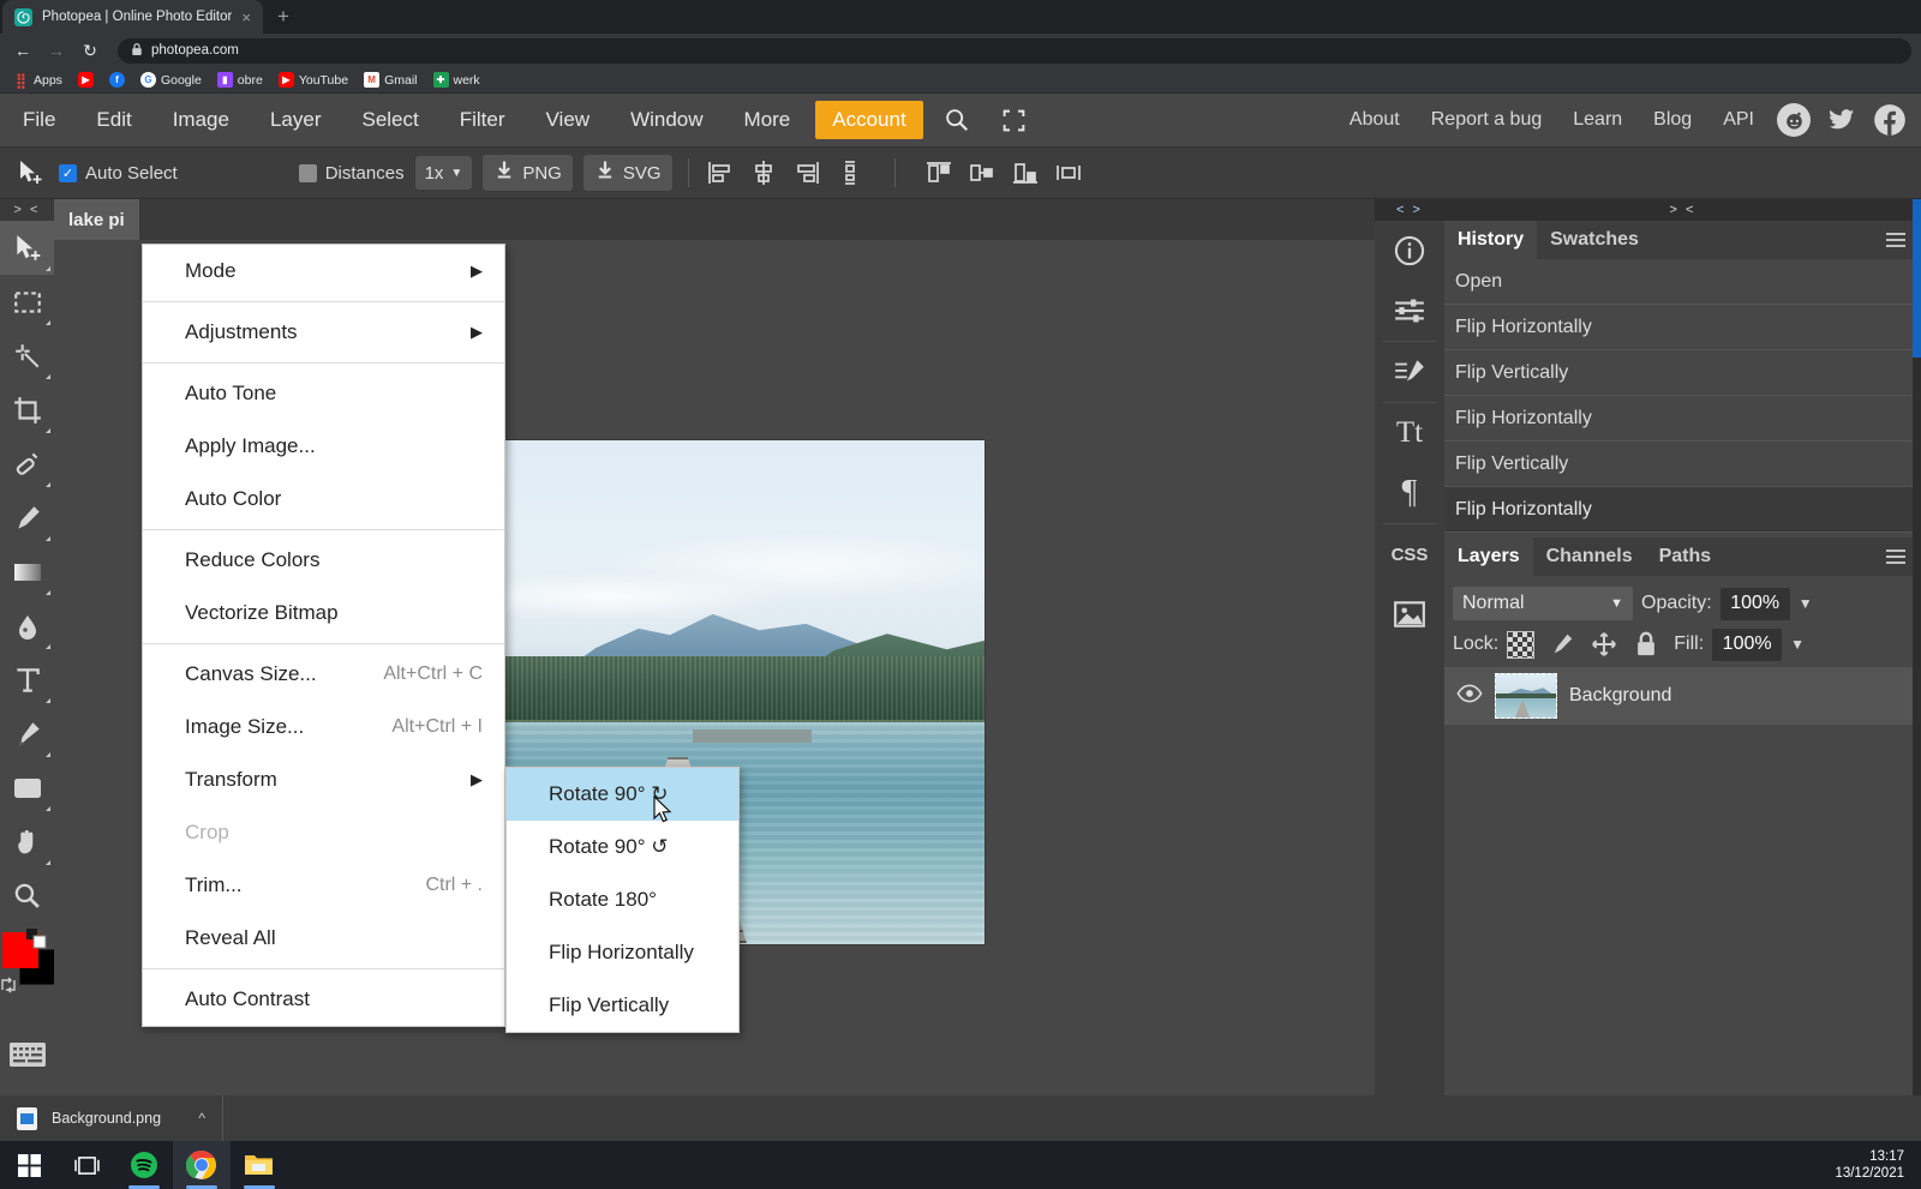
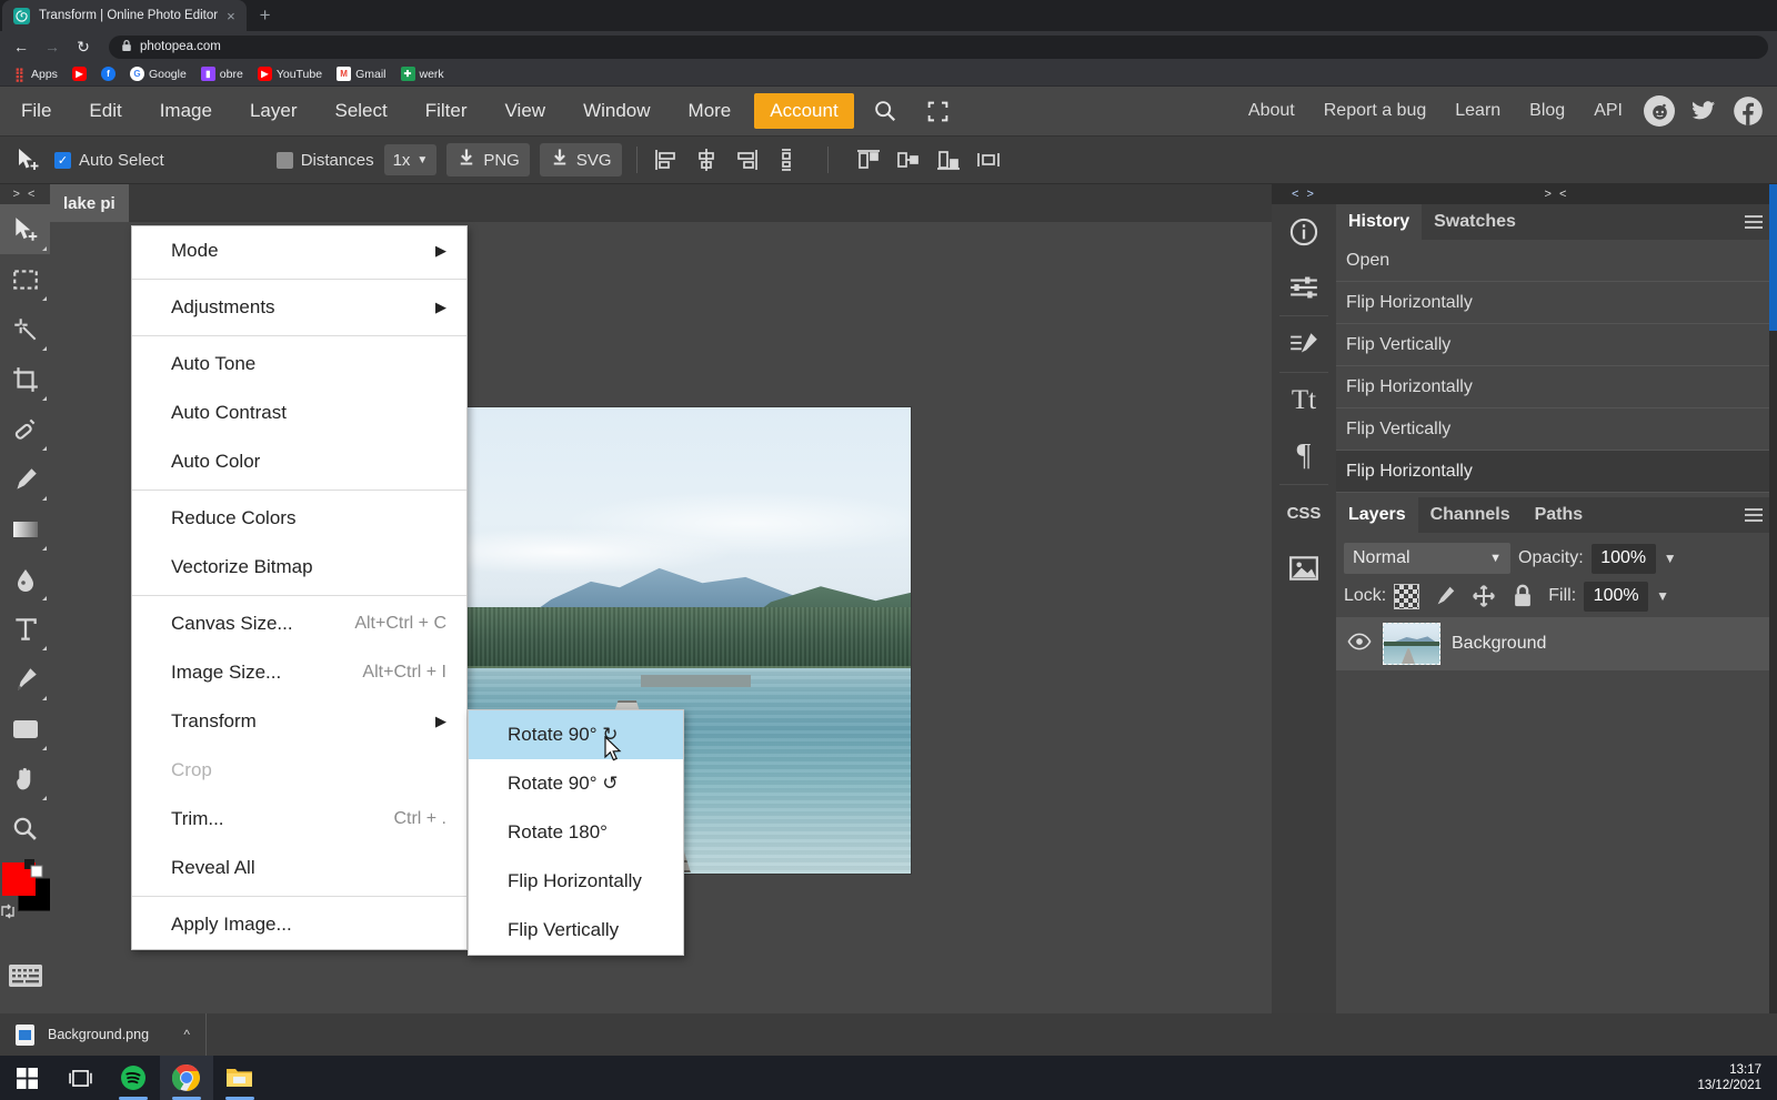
- Photopea | Online Photo Editor
+ Transform | Online Photo Editor
  ×
  +
  ←
  →
  ↻
  photopea.com
  ⣿
  Apps
  ▶
  f
  G
  Google
  ▮
  obre
  ▶
  YouTube
  M
  Gmail
  ✚
  werk
  File
  Edit
  Image
  Layer
  Select
  Filter
  View
  Window
  More
  Account
  About
  Report a bug
  Learn
  Blog
  API
  ✓
  Auto Select
  Distances
  1x
  ▼
  PNG
  SVG
  > <
  lake pi
  < >
  Tt
  ¶
  CSS
  > <
  History
  Swatches
  Open
  Flip Horizontally
  Flip Vertically
  Flip Horizontally
  Flip Vertically
  Flip Horizontally
  Layers
  Channels
  Paths
  Normal
  ▼
  Opacity:
  100%
  ▼
  Lock:
  Fill:
  100%
  ▼
  Background
  Mode
  ▶
  Adjustments
  ▶
  Auto Tone
- Apply Image...
+ Auto Contrast
  Auto Color
  Reduce Colors
  Vectorize Bitmap
  Canvas Size...
  Alt+Ctrl + C
  Image Size...
  Alt+Ctrl + I
  Transform
  ▶
  Crop
  Trim...
  Ctrl + .
  Reveal All
- Auto Contrast
+ Apply Image...
  Rotate 90° ↻
  Rotate 90° ↺
  Rotate 180°
  Flip Horizontally
  Flip Vertically
  Background.png
  ^
  13:17
  13/12/2021
